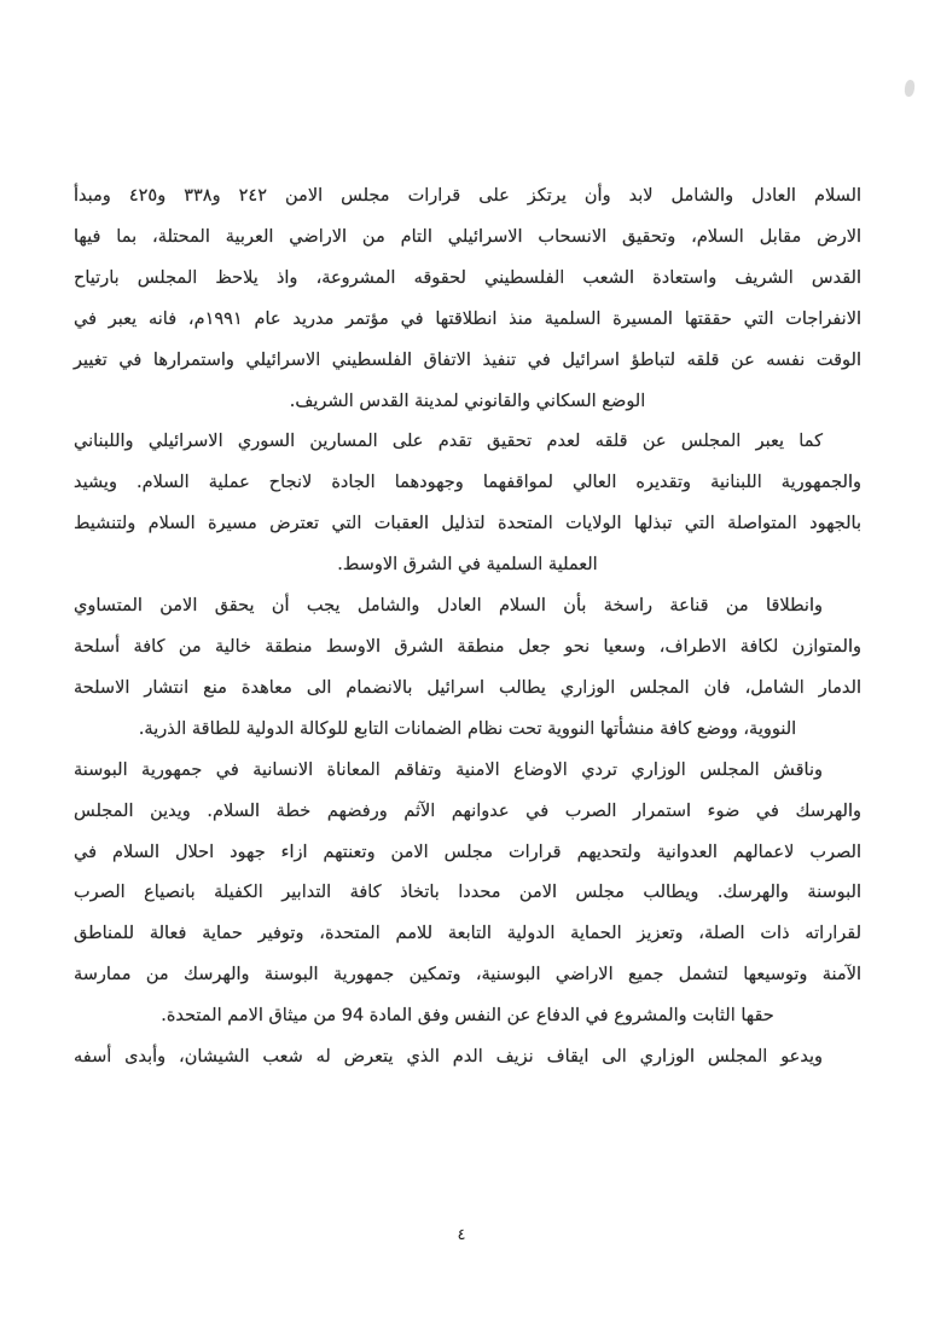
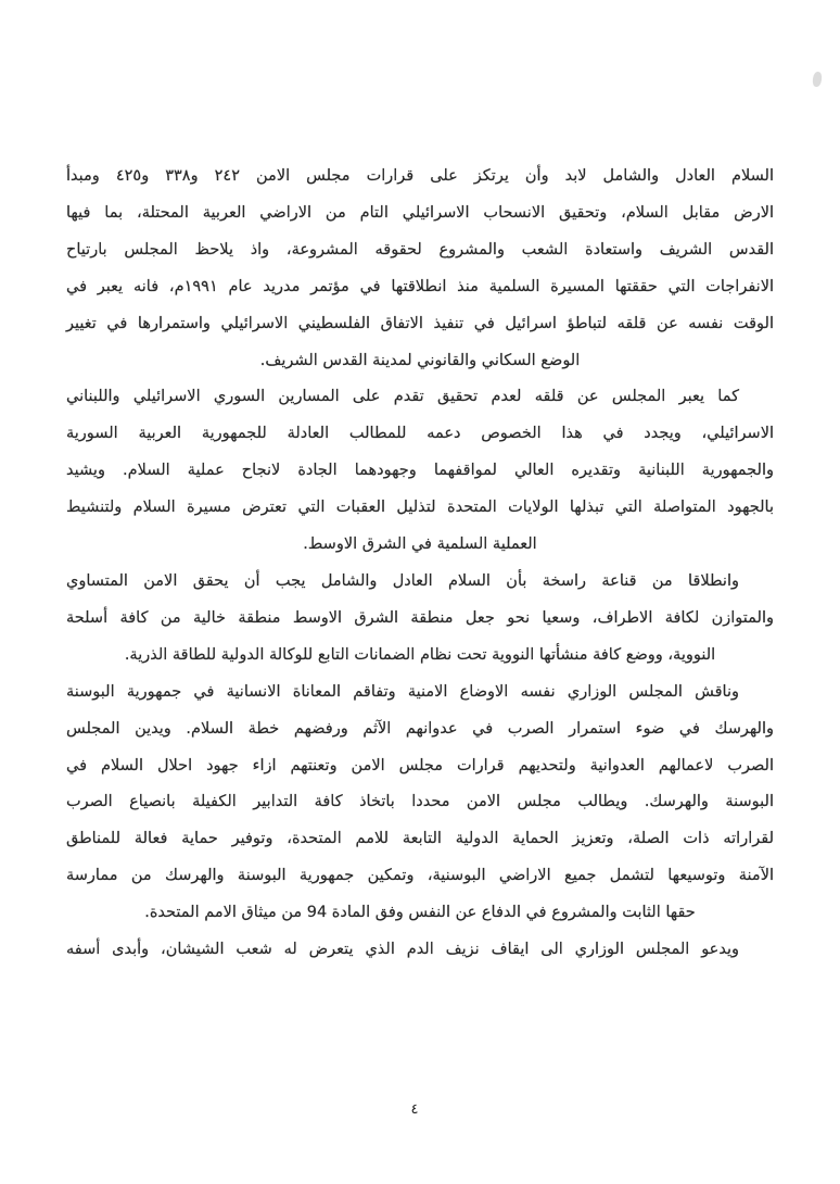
  السلام العادل والشامل لابد وأن يرتكز على قرارات مجلس الامن ٢٤٢ و٣٣٨ و٤٢٥ ومبدأ
  الارض مقابل السلام، وتحقيق الانسحاب الاسرائيلي التام من الاراضي العربية المحتلة، بما فيها
- القدس الشريف واستعادة الشعب الفلسطيني لحقوقه المشروعة، واذ يلاحظ المجلس بارتياح
+ القدس الشريف واستعادة الشعب والمشروع لحقوقه المشروعة، واذ يلاحظ المجلس بارتياح
  الانفراجات التي حققتها المسيرة السلمية منذ انطلاقتها في مؤتمر مدريد عام ١٩٩١م، فانه يعبر في
  الوقت نفسه عن قلقه لتباطؤ اسرائيل في تنفيذ الاتفاق الفلسطيني الاسرائيلي واستمرارها في تغيير
  الوضع السكاني والقانوني لمدينة القدس الشريف.
  كما يعبر المجلس عن قلقه لعدم تحقيق تقدم على المسارين السوري الاسرائيلي واللبناني
+ الاسرائيلي، ويجدد في هذا الخصوص دعمه للمطالب العادلة للجمهورية العربية السورية
  والجمهورية اللبنانية وتقديره العالي لمواقفهما وجهودهما الجادة لانجاح عملية السلام. ويشيد
  بالجهود المتواصلة التي تبذلها الولايات المتحدة لتذليل العقبات التي تعترض مسيرة السلام ولتنشيط
  العملية السلمية في الشرق الاوسط.
  وانطلاقا من قناعة راسخة بأن السلام العادل والشامل يجب أن يحقق الامن المتساوي
  والمتوازن لكافة الاطراف، وسعيا نحو جعل منطقة الشرق الاوسط منطقة خالية من كافة أسلحة
- الدمار الشامل، فان المجلس الوزاري يطالب اسرائيل بالانضمام الى معاهدة منع انتشار الاسلحة
  النووية، ووضع كافة منشأتها النووية تحت نظام الضمانات التابع للوكالة الدولية للطاقة الذرية.
- وناقش المجلس الوزاري تردي الاوضاع الامنية وتفاقم المعاناة الانسانية في جمهورية البوسنة
+ وناقش المجلس الوزاري نفسه الاوضاع الامنية وتفاقم المعاناة الانسانية في جمهورية البوسنة
  والهرسك في ضوء استمرار الصرب في عدوانهم الآثم ورفضهم خطة السلام. ويدين المجلس
  الصرب لاعمالهم العدوانية ولتحديهم قرارات مجلس الامن وتعنتهم ازاء جهود احلال السلام في
  البوسنة والهرسك. ويطالب مجلس الامن محددا باتخاذ كافة التدابير الكفيلة بانصياع الصرب
  لقراراته ذات الصلة، وتعزيز الحماية الدولية التابعة للامم المتحدة، وتوفير حماية فعالة للمناطق
  الآمنة وتوسيعها لتشمل جميع الاراضي البوسنية، وتمكين جمهورية البوسنة والهرسك من ممارسة
  حقها الثابت والمشروع في الدفاع عن النفس وفق المادة 94 من ميثاق الامم المتحدة.
  ويدعو المجلس الوزاري الى ايقاف نزيف الدم الذي يتعرض له شعب الشيشان، وأبدى أسفه
  ٤
